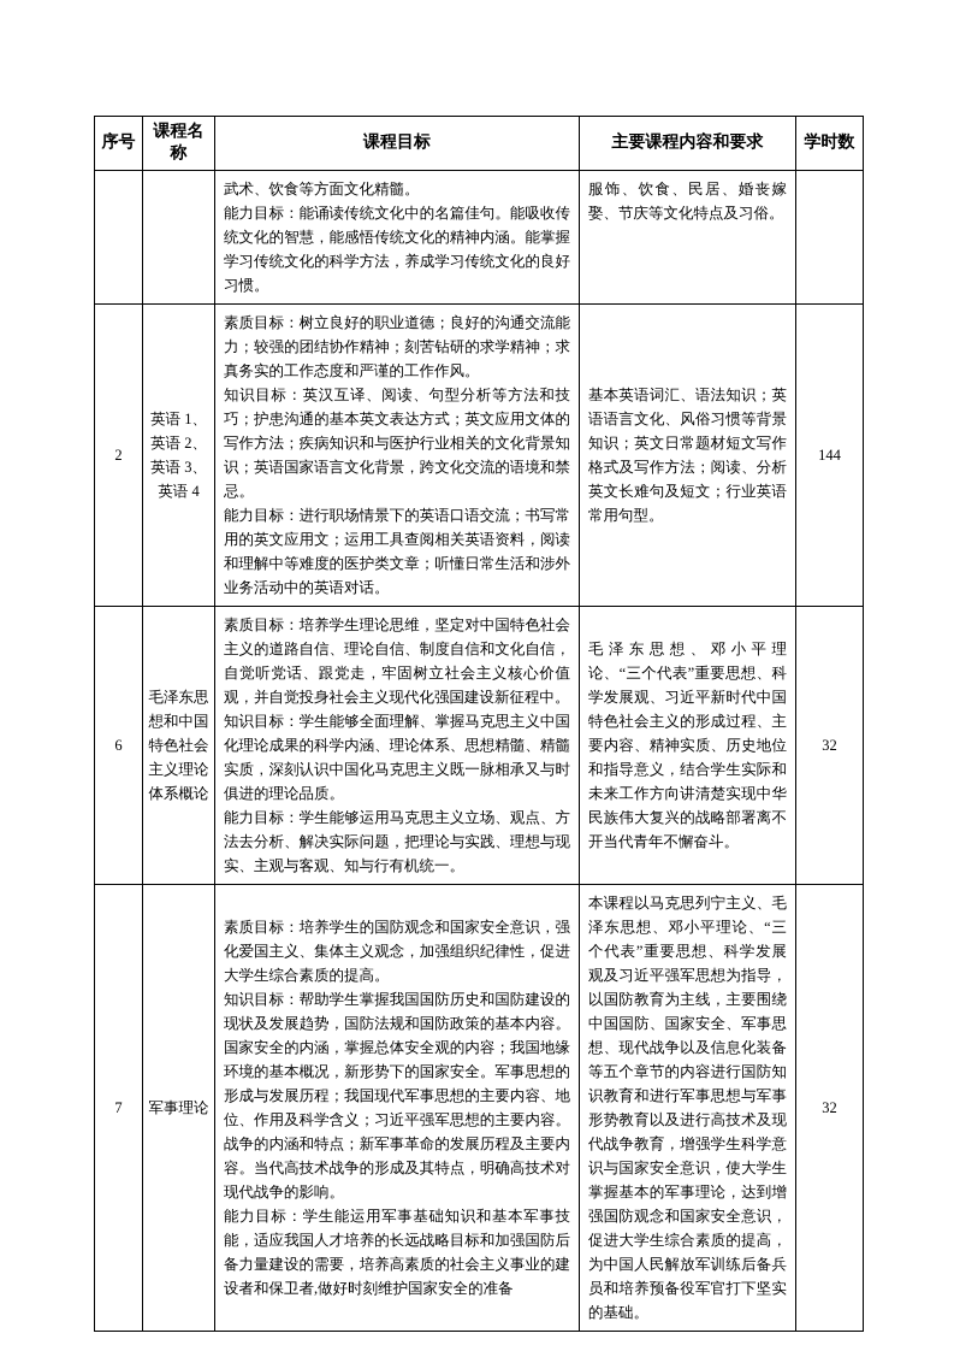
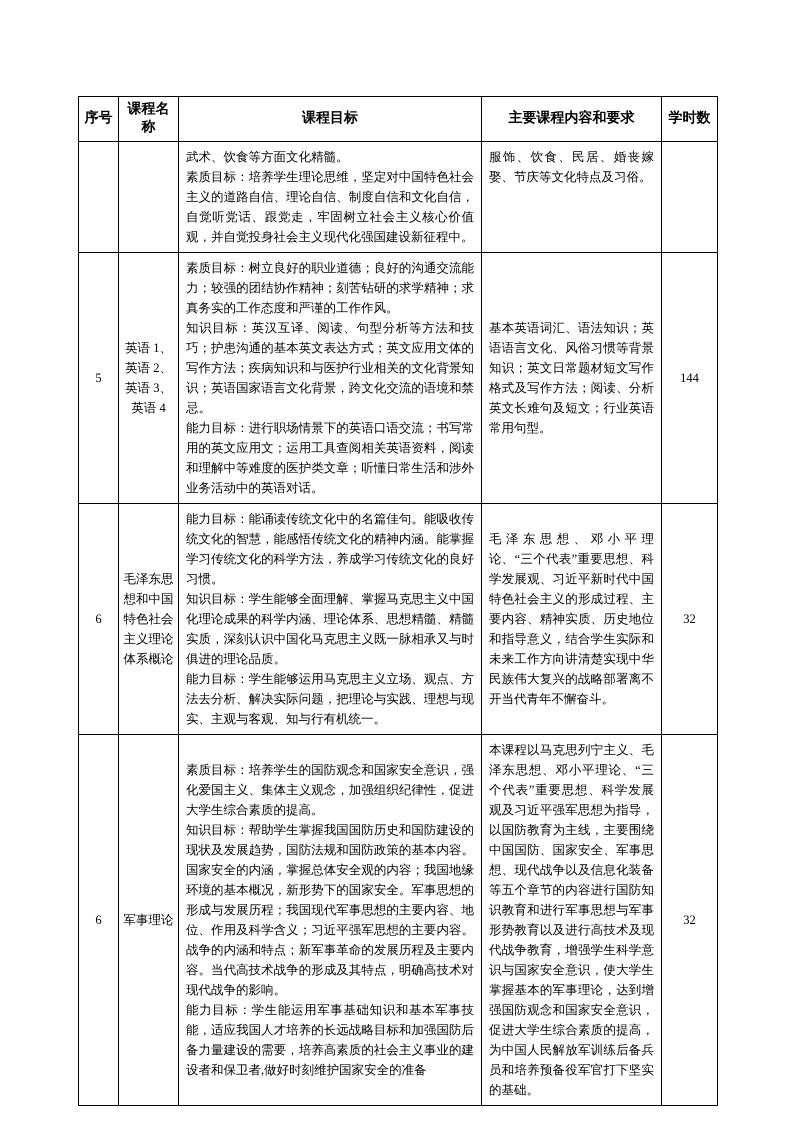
  序号	课程名称	课程目标	主要课程内容和要求	学时数
- 		武术、饮食等方面文化精髓。 能力目标：能诵读传统文化中的名篇佳句。能吸收传统文化的智慧，能感悟传统文化的精神内涵。能掌握学习传统文化的科学方法，养成学习传统文化的良好习惯。	服饰、饮食、民居、婚丧嫁娶、节庆等文化特点及习俗。
+ 		武术、饮食等方面文化精髓。 素质目标：培养学生理论思维，坚定对中国特色社会主义的道路自信、理论自信、制度自信和文化自信，自觉听党话、跟党走，牢固树立社会主义核心价值观，并自觉投身社会主义现代化强国建设新征程中。	服饰、饮食、民居、婚丧嫁娶、节庆等文化特点及习俗。
- 2	英语 1、英语 2、英语 3、英语 4	素质目标：树立良好的职业道德；良好的沟通交流能力；较强的团结协作精神；刻苦钻研的求学精神；求真务实的工作态度和严谨的工作作风。 知识目标：英汉互译、阅读、句型分析等方法和技巧；护患沟通的基本英文表达方式；英文应用文体的写作方法；疾病知识和与医护行业相关的文化背景知识；英语国家语言文化背景，跨文化交流的语境和禁忌。 能力目标：进行职场情景下的英语口语交流；书写常用的英文应用文；运用工具查阅相关英语资料，阅读和理解中等难度的医护类文章；听懂日常生活和涉外业务活动中的英语对话。	基本英语词汇、语法知识；英语语言文化、风俗习惯等背景知识；英文日常题材短文写作格式及写作方法；阅读、分析英文长难句及短文；行业英语常用句型。	144
+ 5	英语 1、英语 2、英语 3、英语 4	素质目标：树立良好的职业道德；良好的沟通交流能力；较强的团结协作精神；刻苦钻研的求学精神；求真务实的工作态度和严谨的工作作风。 知识目标：英汉互译、阅读、句型分析等方法和技巧；护患沟通的基本英文表达方式；英文应用文体的写作方法；疾病知识和与医护行业相关的文化背景知识；英语国家语言文化背景，跨文化交流的语境和禁忌。 能力目标：进行职场情景下的英语口语交流；书写常用的英文应用文；运用工具查阅相关英语资料，阅读和理解中等难度的医护类文章；听懂日常生活和涉外业务活动中的英语对话。	基本英语词汇、语法知识；英语语言文化、风俗习惯等背景知识；英文日常题材短文写作格式及写作方法；阅读、分析英文长难句及短文；行业英语常用句型。	144
- 6	毛泽东思想和中国特色社会主义理论体系概论	素质目标：培养学生理论思维，坚定对中国特色社会主义的道路自信、理论自信、制度自信和文化自信，自觉听党话、跟党走，牢固树立社会主义核心价值观，并自觉投身社会主义现代化强国建设新征程中。 知识目标：学生能够全面理解、掌握马克思主义中国化理论成果的科学内涵、理论体系、思想精髓、精髓实质，深刻认识中国化马克思主义既一脉相承又与时俱进的理论品质。 能力目标：学生能够运用马克思主义立场、观点、方法去分析、解决实际问题，把理论与实践、理想与现实、主观与客观、知与行有机统一。	毛泽东思想、邓小平理论、“三个代表”重要思想、科学发展观、习近平新时代中国特色社会主义的形成过程、主要内容、精神实质、历史地位和指导意义，结合学生实际和未来工作方向讲清楚实现中华民族伟大复兴的战略部署离不开当代青年不懈奋斗。	32
+ 6	毛泽东思想和中国特色社会主义理论体系概论	能力目标：能诵读传统文化中的名篇佳句。能吸收传统文化的智慧，能感悟传统文化的精神内涵。能掌握学习传统文化的科学方法，养成学习传统文化的良好习惯。 知识目标：学生能够全面理解、掌握马克思主义中国化理论成果的科学内涵、理论体系、思想精髓、精髓实质，深刻认识中国化马克思主义既一脉相承又与时俱进的理论品质。 能力目标：学生能够运用马克思主义立场、观点、方法去分析、解决实际问题，把理论与实践、理想与现实、主观与客观、知与行有机统一。	毛泽东思想、邓小平理论、“三个代表”重要思想、科学发展观、习近平新时代中国特色社会主义的形成过程、主要内容、精神实质、历史地位和指导意义，结合学生实际和未来工作方向讲清楚实现中华民族伟大复兴的战略部署离不开当代青年不懈奋斗。	32
- 7	军事理论	素质目标：培养学生的国防观念和国家安全意识，强化爱国主义、集体主义观念，加强组织纪律性，促进大学生综合素质的提高。 知识目标：帮助学生掌握我国国防历史和国防建设的现状及发展趋势，国防法规和国防政策的基本内容。国家安全的内涵，掌握总体安全观的内容；我国地缘环境的基本概况，新形势下的国家安全。军事思想的形成与发展历程；我国现代军事思想的主要内容、地位、作用及科学含义；习近平强军思想的主要内容。战争的内涵和特点；新军事革命的发展历程及主要内容。当代高技术战争的形成及其特点，明确高技术对现代战争的影响。 能力目标：学生能运用军事基础知识和基本军事技能，适应我国人才培养的长远战略目标和加强国防后备力量建设的需要，培养高素质的社会主义事业的建设者和保卫者,做好时刻维护国家安全的准备	本课程以马克思列宁主义、毛泽东思想、邓小平理论、“三个代表”重要思想、科学发展观及习近平强军思想为指导，以国防教育为主线，主要围绕中国国防、国家安全、军事思想、现代战争以及信息化装备等五个章节的内容进行国防知识教育和进行军事思想与军事形势教育以及进行高技术及现代战争教育，增强学生科学意识与国家安全意识，使大学生掌握基本的军事理论，达到增强国防观念和国家安全意识，促进大学生综合素质的提高，为中国人民解放军训练后备兵员和培养预备役军官打下坚实的基础。	32
+ 6	军事理论	素质目标：培养学生的国防观念和国家安全意识，强化爱国主义、集体主义观念，加强组织纪律性，促进大学生综合素质的提高。 知识目标：帮助学生掌握我国国防历史和国防建设的现状及发展趋势，国防法规和国防政策的基本内容。国家安全的内涵，掌握总体安全观的内容；我国地缘环境的基本概况，新形势下的国家安全。军事思想的形成与发展历程；我国现代军事思想的主要内容、地位、作用及科学含义；习近平强军思想的主要内容。战争的内涵和特点；新军事革命的发展历程及主要内容。当代高技术战争的形成及其特点，明确高技术对现代战争的影响。 能力目标：学生能运用军事基础知识和基本军事技能，适应我国人才培养的长远战略目标和加强国防后备力量建设的需要，培养高素质的社会主义事业的建设者和保卫者,做好时刻维护国家安全的准备	本课程以马克思列宁主义、毛泽东思想、邓小平理论、“三个代表”重要思想、科学发展观及习近平强军思想为指导，以国防教育为主线，主要围绕中国国防、国家安全、军事思想、现代战争以及信息化装备等五个章节的内容进行国防知识教育和进行军事思想与军事形势教育以及进行高技术及现代战争教育，增强学生科学意识与国家安全意识，使大学生掌握基本的军事理论，达到增强国防观念和国家安全意识，促进大学生综合素质的提高，为中国人民解放军训练后备兵员和培养预备役军官打下坚实的基础。	32
